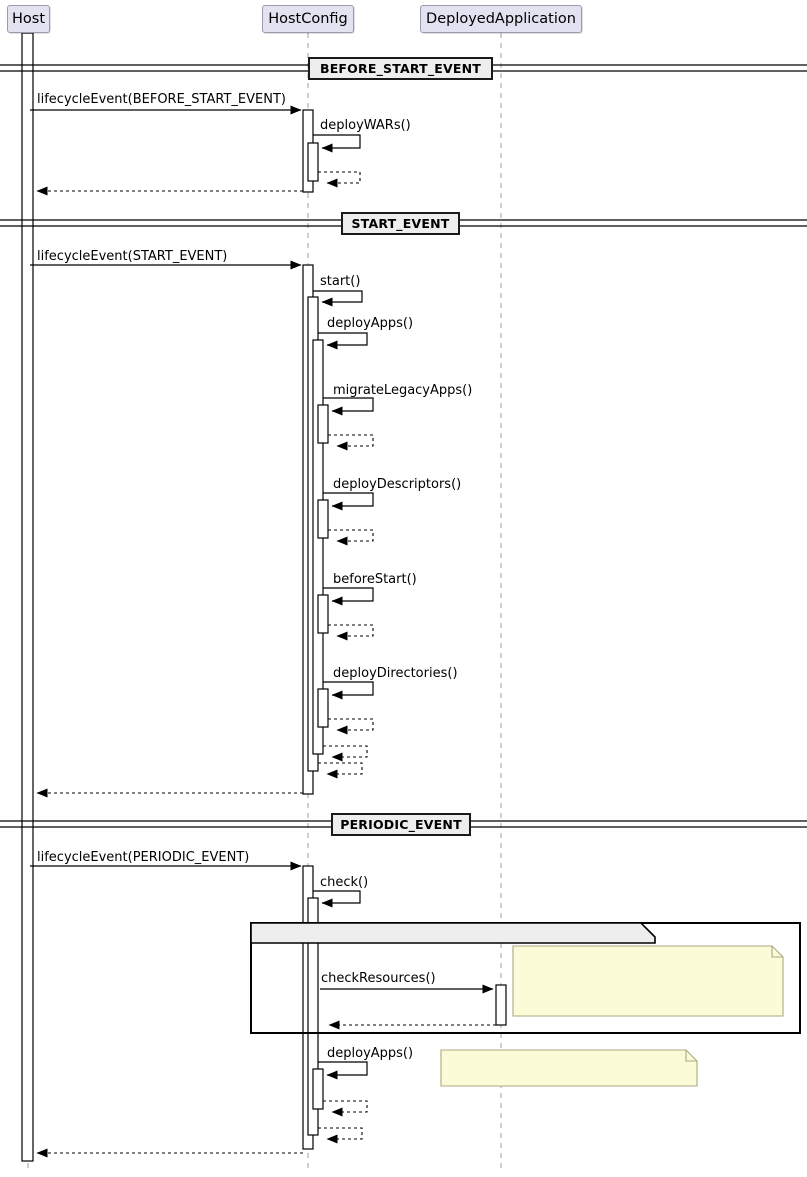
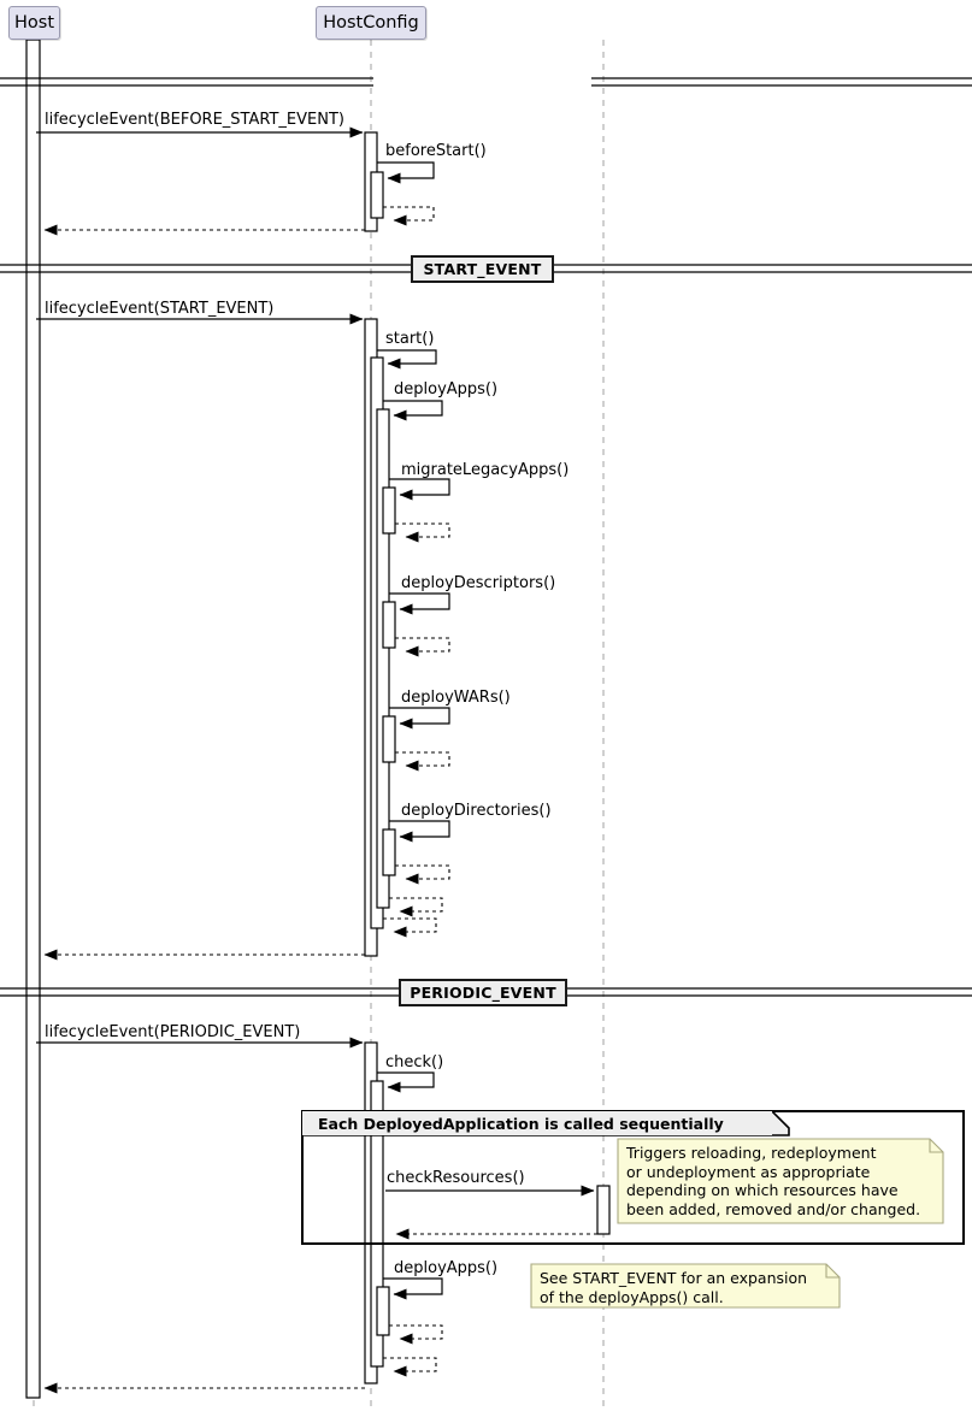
  Host
  HostConfig
- DeployedApplication
- BEFORE_START_EVENT
  START_EVENT
  PERIODIC_EVENT
  lifecycleEvent(BEFORE_START_EVENT)
- deployWARs()
+ beforeStart()
  lifecycleEvent(START_EVENT)
  start()
  deployApps()
  migrateLegacyApps()
  deployDescriptors()
- beforeStart()
+ deployWARs()
  deployDirectories()
  lifecycleEvent(PERIODIC_EVENT)
  check()
  checkResources()
  deployApps()
+ Each DeployedApplication is called sequentially
+ Triggers reloading, redeployment
+ or undeployment as appropriate
+ depending on which resources have
+ been added, removed and/or changed.
+ See START_EVENT for an expansion
+ of the deployApps() call.
